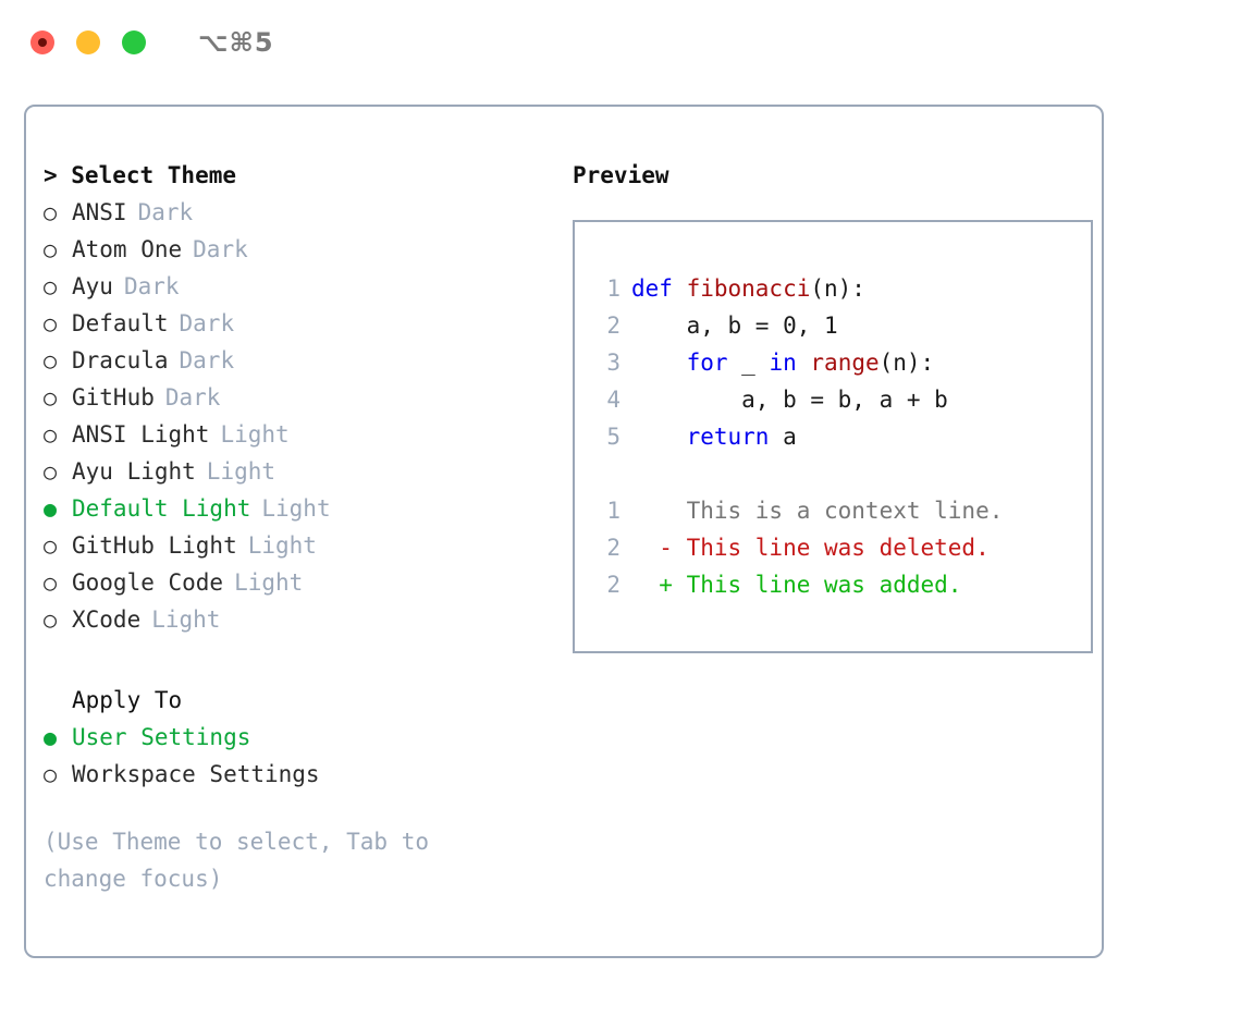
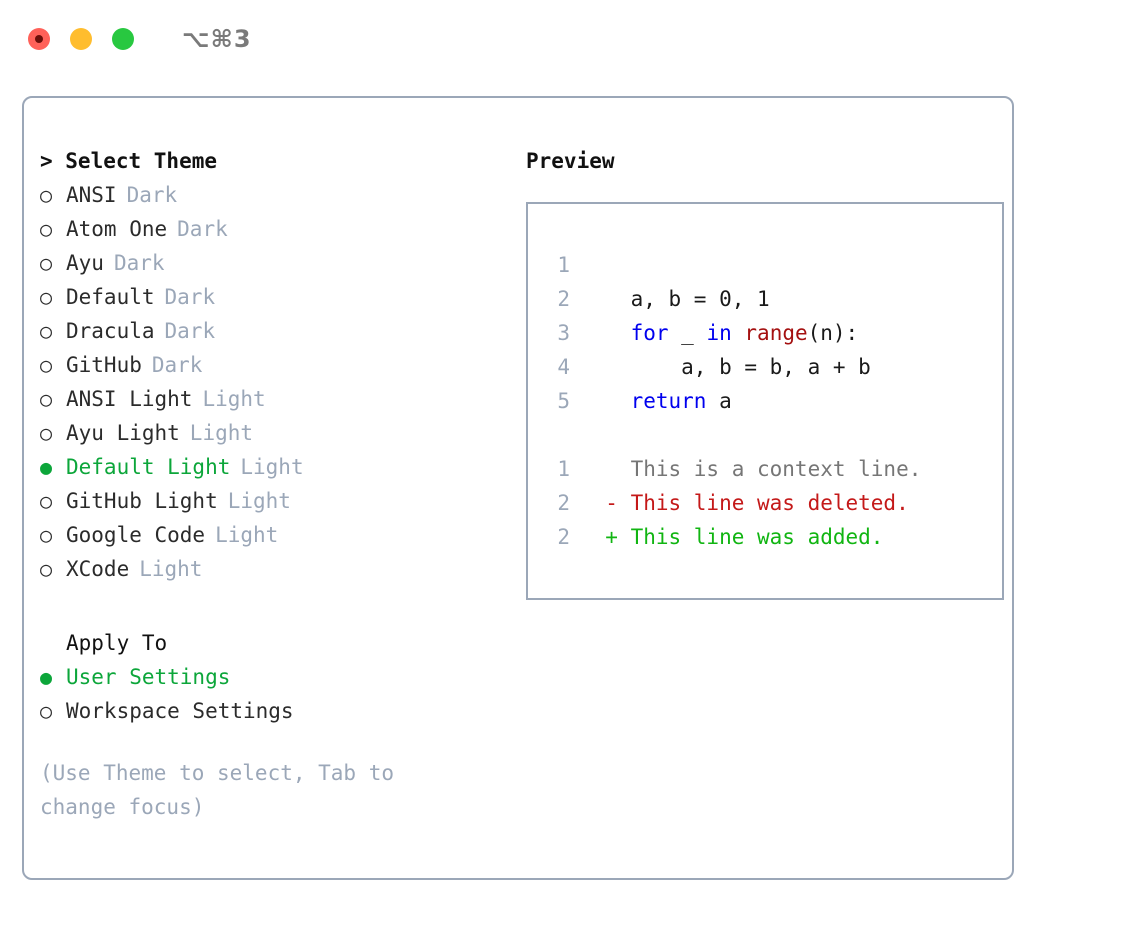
- ⌥⌘5
+ ⌥⌘3
  > Select Theme
  ○
  ANSI
  Dark
  ○
  Atom One
  Dark
  ○
  Ayu
  Dark
  ○
  Default
  Dark
  ○
  Dracula
  Dark
  ○
  GitHub
  Dark
  ○
  ANSI Light
  Light
  ○
  Ayu Light
  Light
  ●
  Default Light
  Light
  ○
  GitHub Light
  Light
  ○
  Google Code
  Light
  ○
  XCode
  Light
  Apply To
  ●
  User Settings
  ○
  Workspace Settings
  (Use Theme to select, Tab to change focus)
  Preview
  1
- def fibonacci(n):
  2
  a, b = 0, 1
  3
  for _ in range(n):
  4
  a, b = b, a + b
  5
  return a
  1
  This is a context line.
  2
  - This line was deleted.
  2
  + This line was added.
